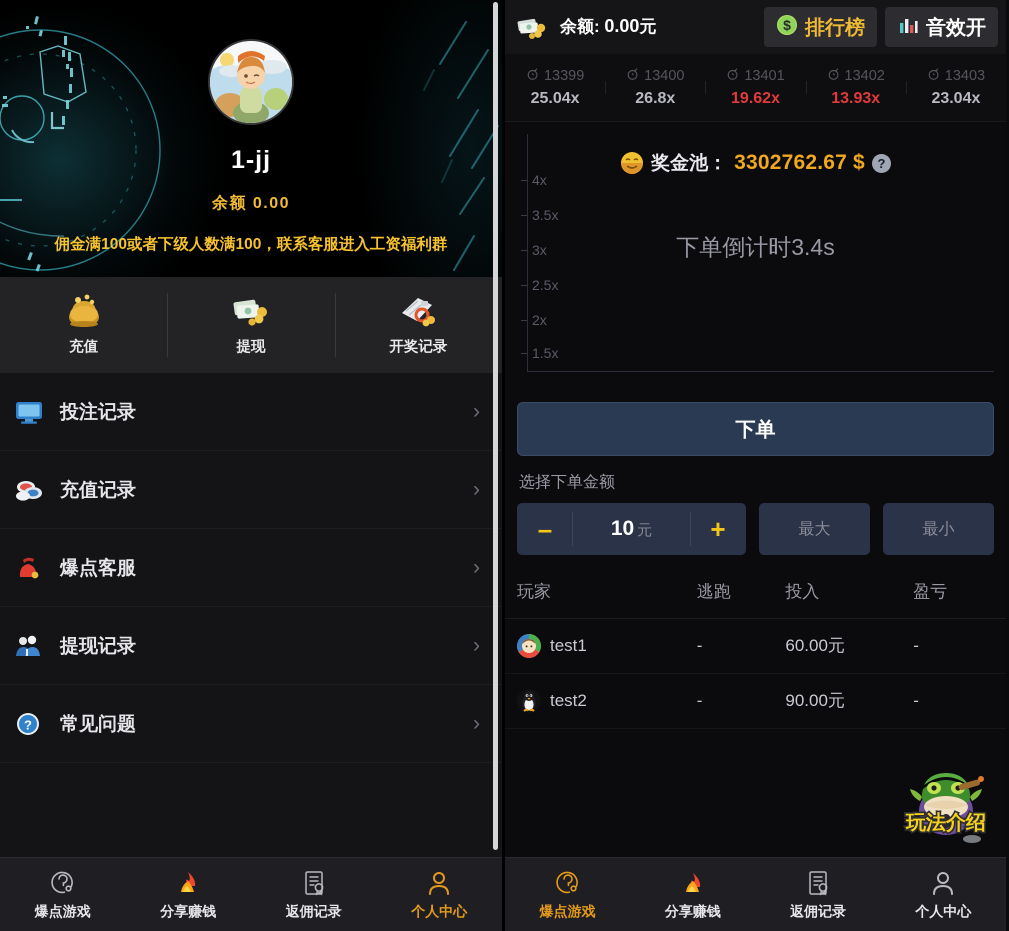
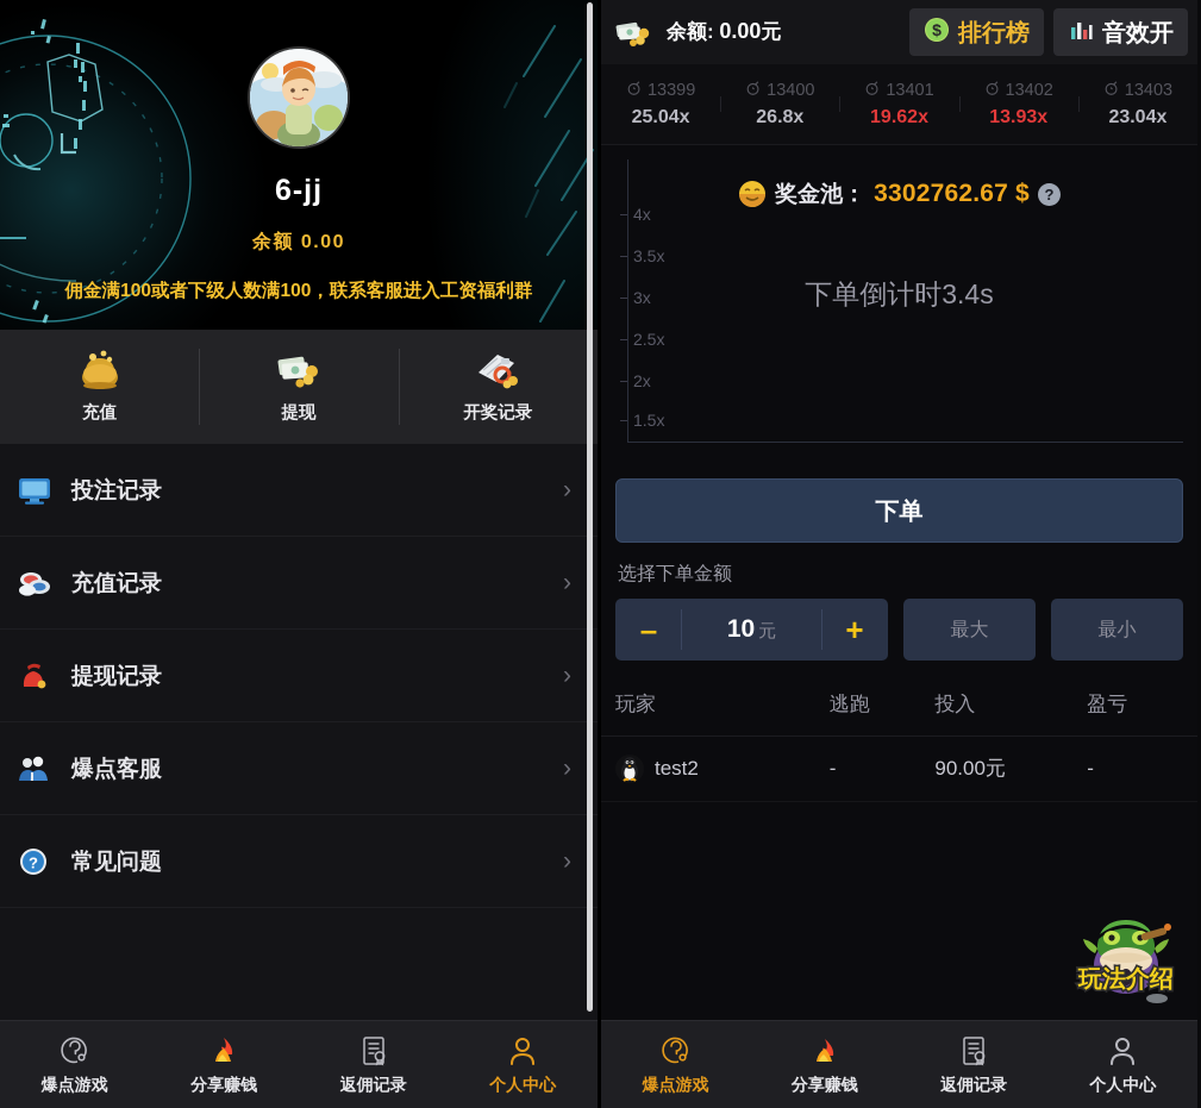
- 1-jj
+ 6-jj
  余额 0.00
  佣金满100或者下级人数满100，联系客服进入工资福利群
  充值
  提现
  开奖记录
  投注记录
  ›
  充值记录
  ›
- 爆点客服
+ 提现记录
  ›
- 提现记录
+ 爆点客服
  ›
  ?
  常见问题
  ›
  爆点游戏
  分享赚钱
  返佣记录
  个人中心
  余额: 0.00元
  $
  排行榜
  音效开
  13399
  25.04x
  13400
  26.8x
  13401
  19.62x
  13402
  13.93x
  13403
  23.04x
  4x
  3.5x
  3x
  2.5x
  2x
  1.5x
  奖金池：
  3302762.67 $
  ?
  下单倒计时3.4s
  下单
  选择下单金额
  –
  10 元
  +
  最大
  最小
  玩家	逃跑	投入	盈亏
- test1	-	60.00元	-
  test2	-	90.00元	-
  玩法介绍
  爆点游戏
  分享赚钱
  返佣记录
  个人中心
